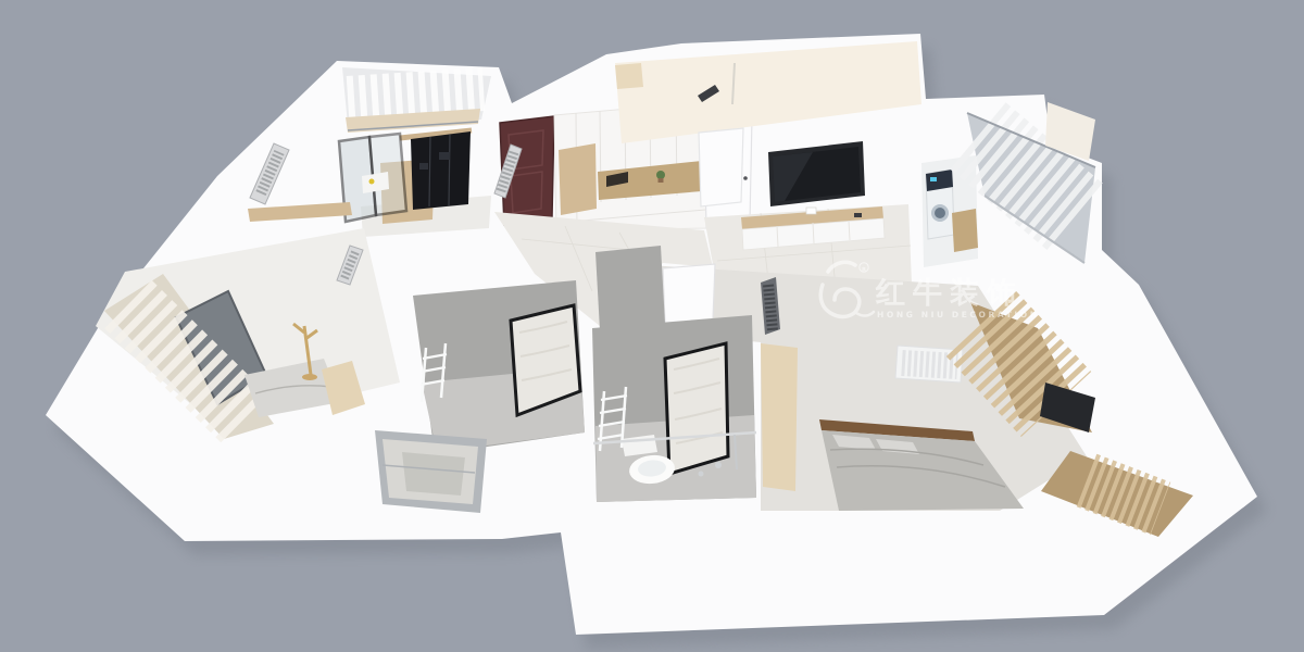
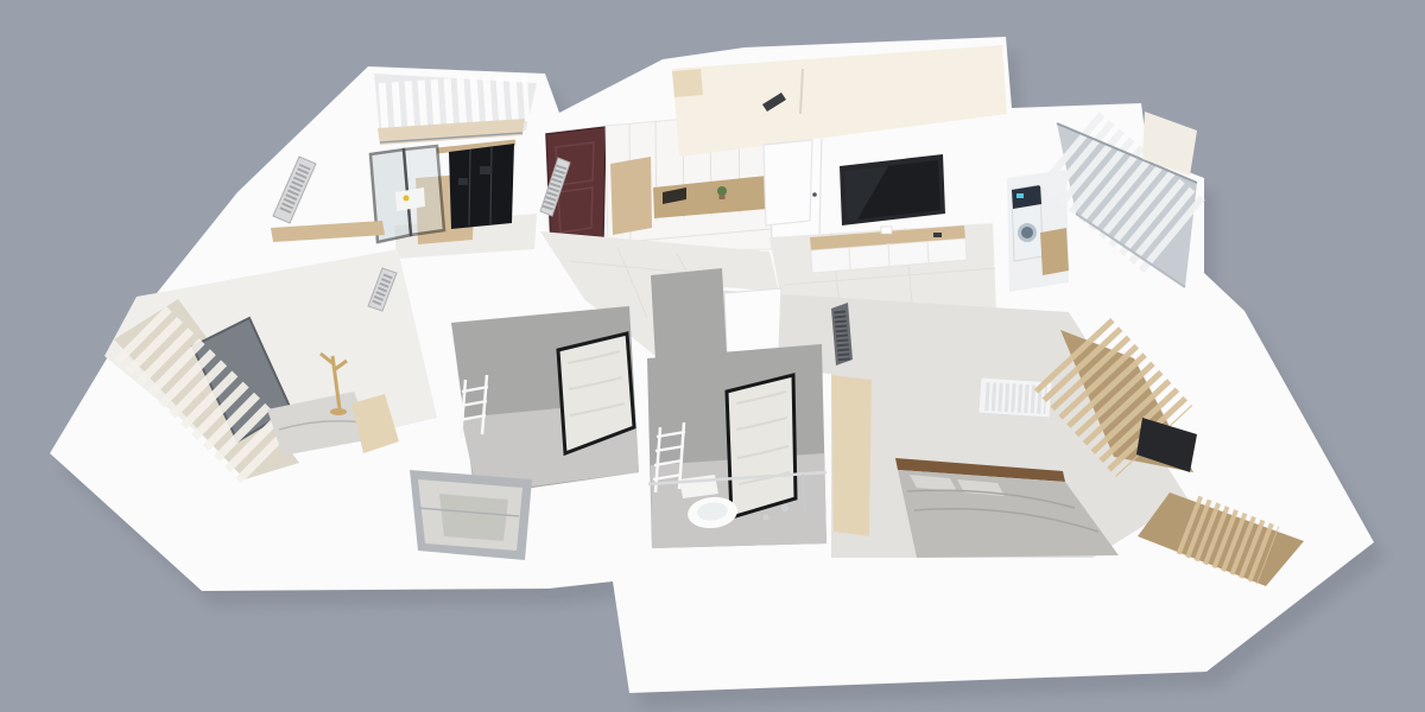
- 红牛装饰
- HONG NIU DECORATION
